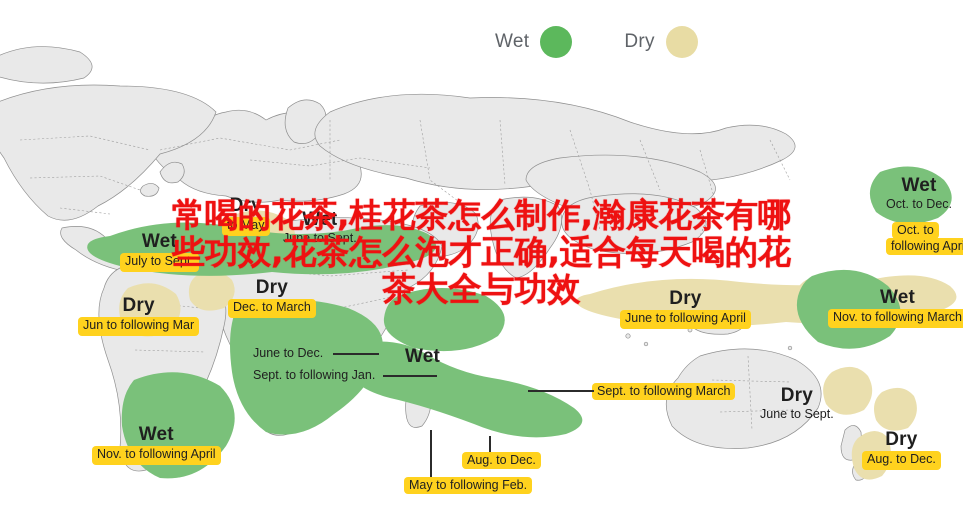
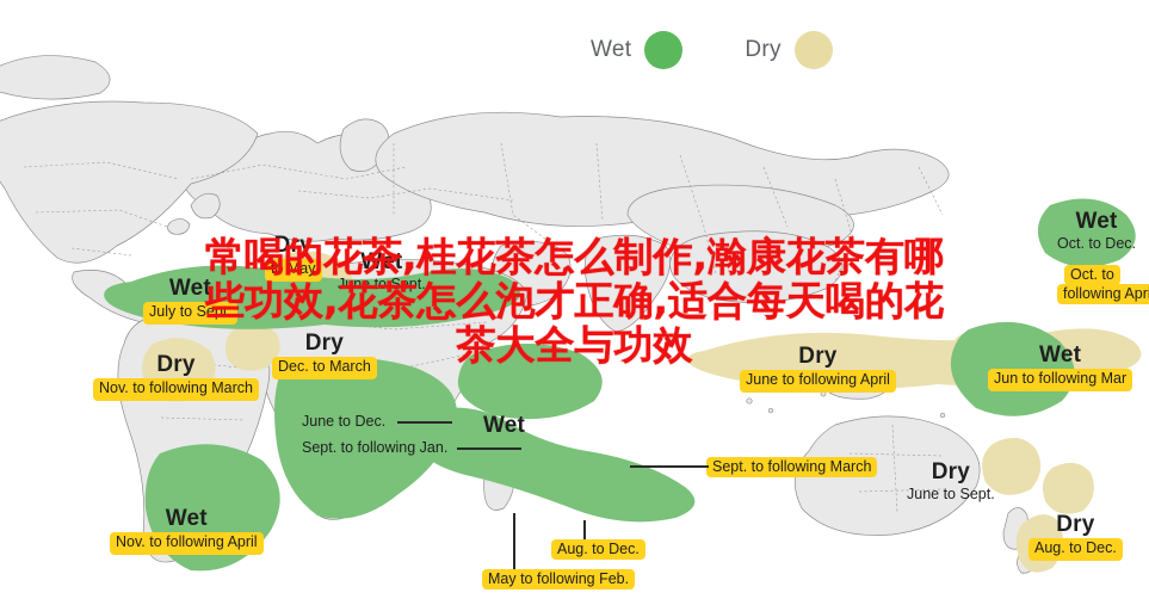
  Wet
  Dry
  Wet
  July to Sept.
  Dry
  to May
  Wet
  June to Sept.
  Dry
- Jun to following Mar
+ Nov. to following March
  Dry
  Dec. to March
  Wet
  Nov. to following April
  Wet
  Dry
  June to following April
  Wet
- Nov. to following March
+ Jun to following Mar
  Dry
  June to Sept.
  Dry
  Aug. to Dec.
  Wet
  Oct. to Dec.
  June to Dec.
  Sept. to following Jan.
  Sept. to following March
  Aug. to Dec.
  May to following Feb.
  Oct. to
  following Apr
  常喝的花茶,桂花茶怎么制作,瀚康花茶有哪
  些功效,花茶怎么泡才正确,适合每天喝的花
  茶大全与功效
